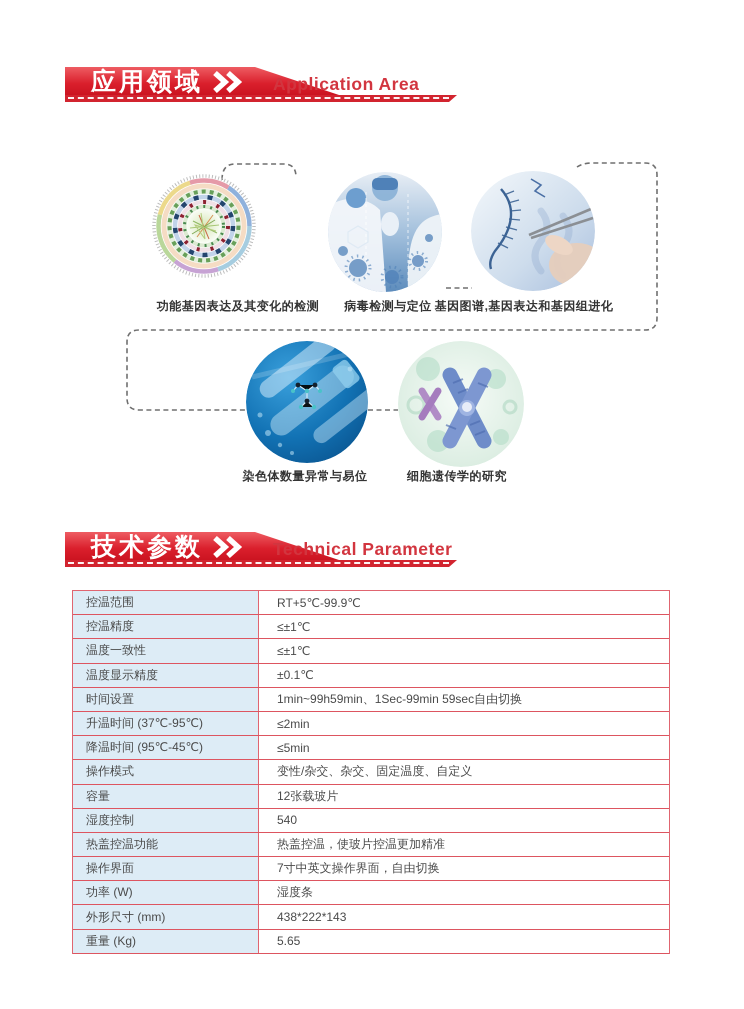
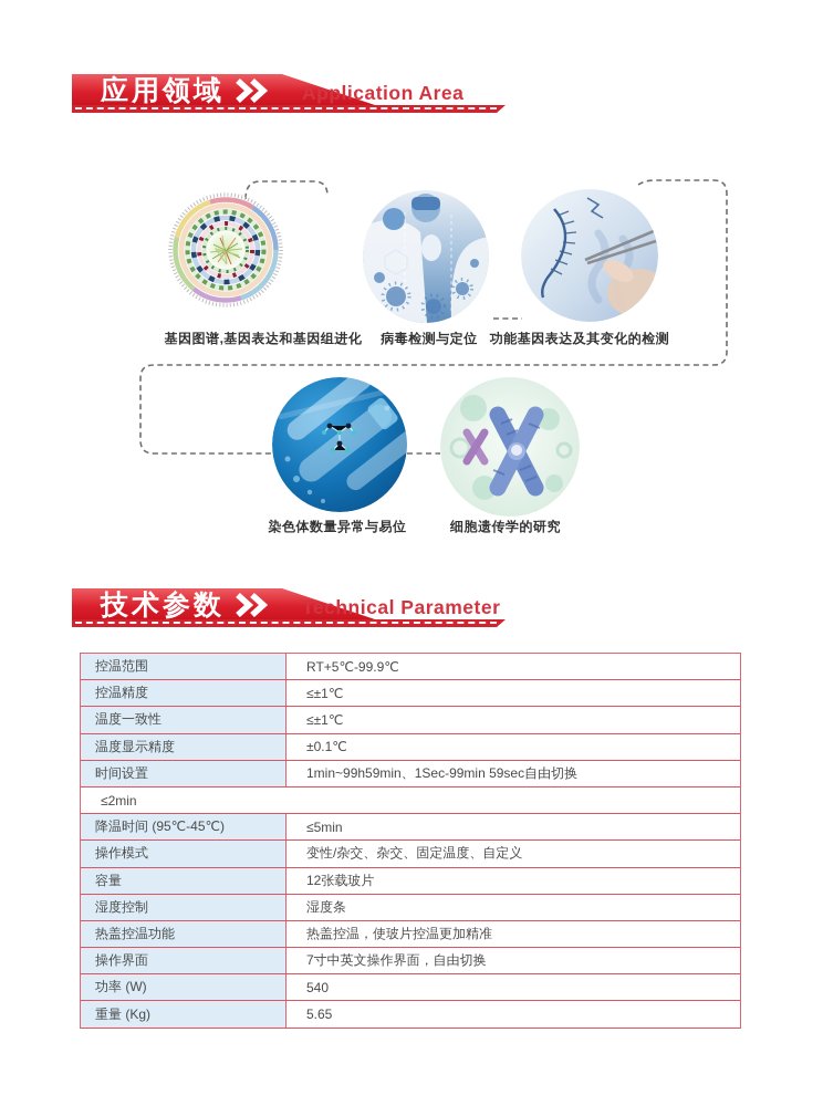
  应用领域
  Application Area
- 功能基因表达及其变化的检测
+ 基因图谱,基因表达和基因组进化
  病毒检测与定位
- 基因图谱,基因表达和基因组进化
+ 功能基因表达及其变化的检测
  染色体数量异常与易位
  细胞遗传学的研究
  技术参数
  Technical Parameter
  控温范围
  RT+5℃-99.9℃
  控温精度
  ≤±1℃
  温度一致性
  ≤±1℃
  温度显示精度
  ±0.1℃
  时间设置
  1min~99h59min、1Sec-99min 59sec自由切换
- 升温时间 (37℃-95℃)
  ≤2min
  降温时间 (95℃-45℃)
  ≤5min
  操作模式
  变性/杂交、杂交、固定温度、自定义
  容量
  12张载玻片
  湿度控制
- 540
+ 湿度条
  热盖控温功能
  热盖控温，使玻片控温更加精准
  操作界面
  7寸中英文操作界面，自由切换
  功率 (W)
- 湿度条
+ 540
- 外形尺寸 (mm)
- 438*222*143
  重量 (Kg)
  5.65
